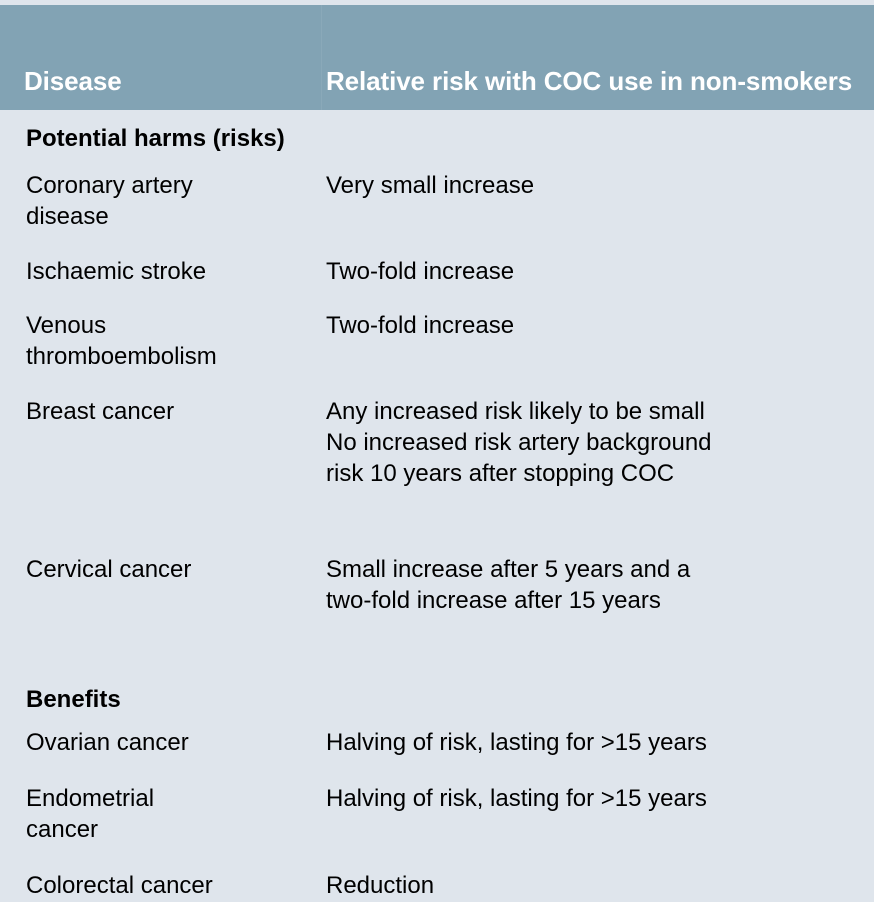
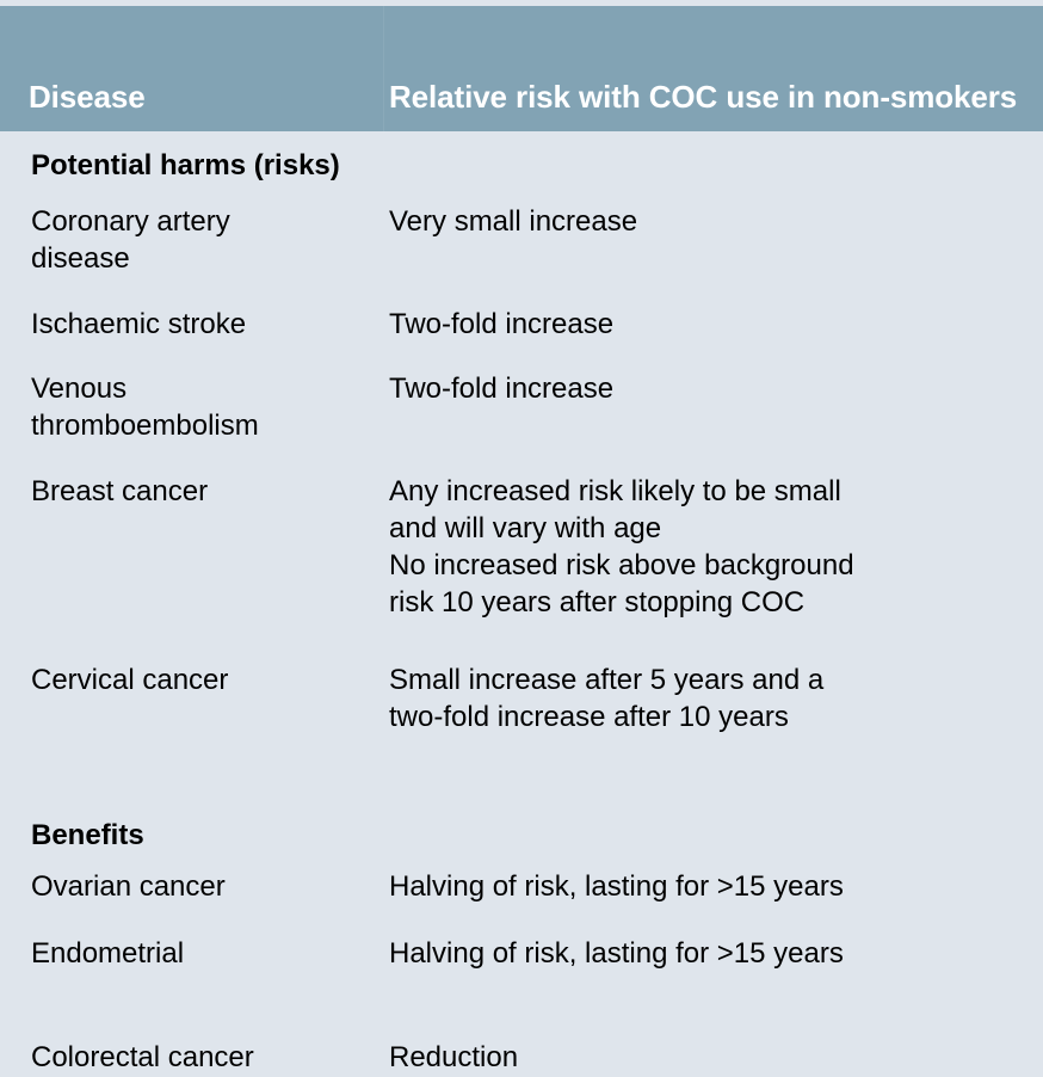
  Disease
  Relative risk with COC use in non-smokers
  Potential harms (risks)
  Coronary artery
  disease
  Very small increase
  Ischaemic stroke
  Two-fold increase
  Venous
  thromboembolism
  Two-fold increase
  Breast cancer
  Any increased risk likely to be small
+ and will vary with age
- No increased risk artery background
+ No increased risk above background
  risk 10 years after stopping COC
  Cervical cancer
  Small increase after 5 years and a
- two-fold increase after 15 years
+ two-fold increase after 10 years
  Benefits
  Ovarian cancer
  Halving of risk, lasting for >15 years
  Endometrial
- cancer
  Halving of risk, lasting for >15 years
  Colorectal cancer
  Reduction
